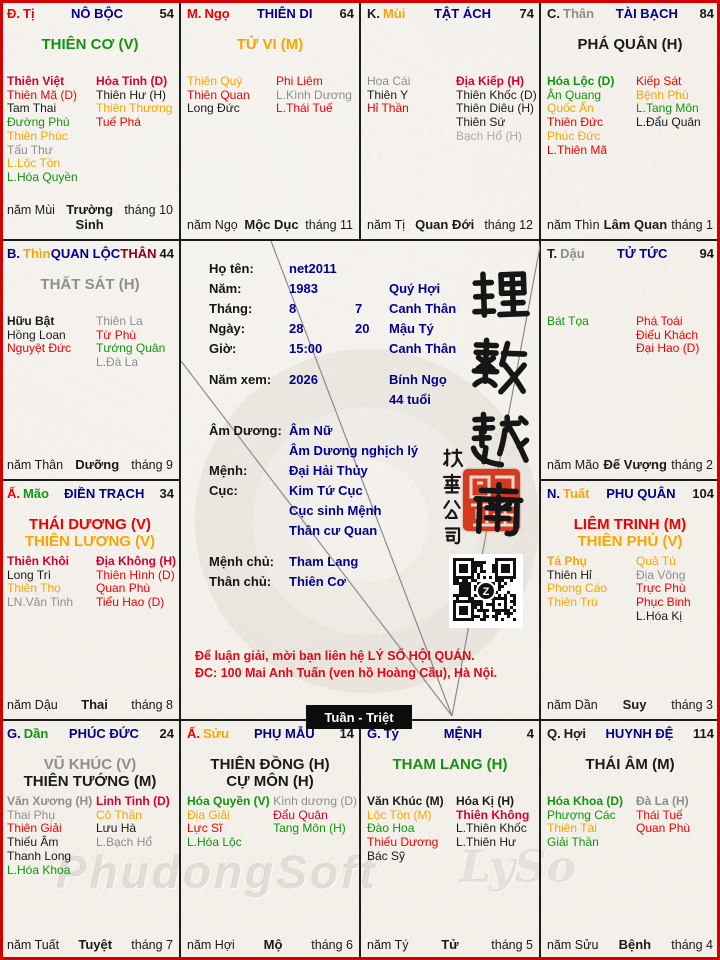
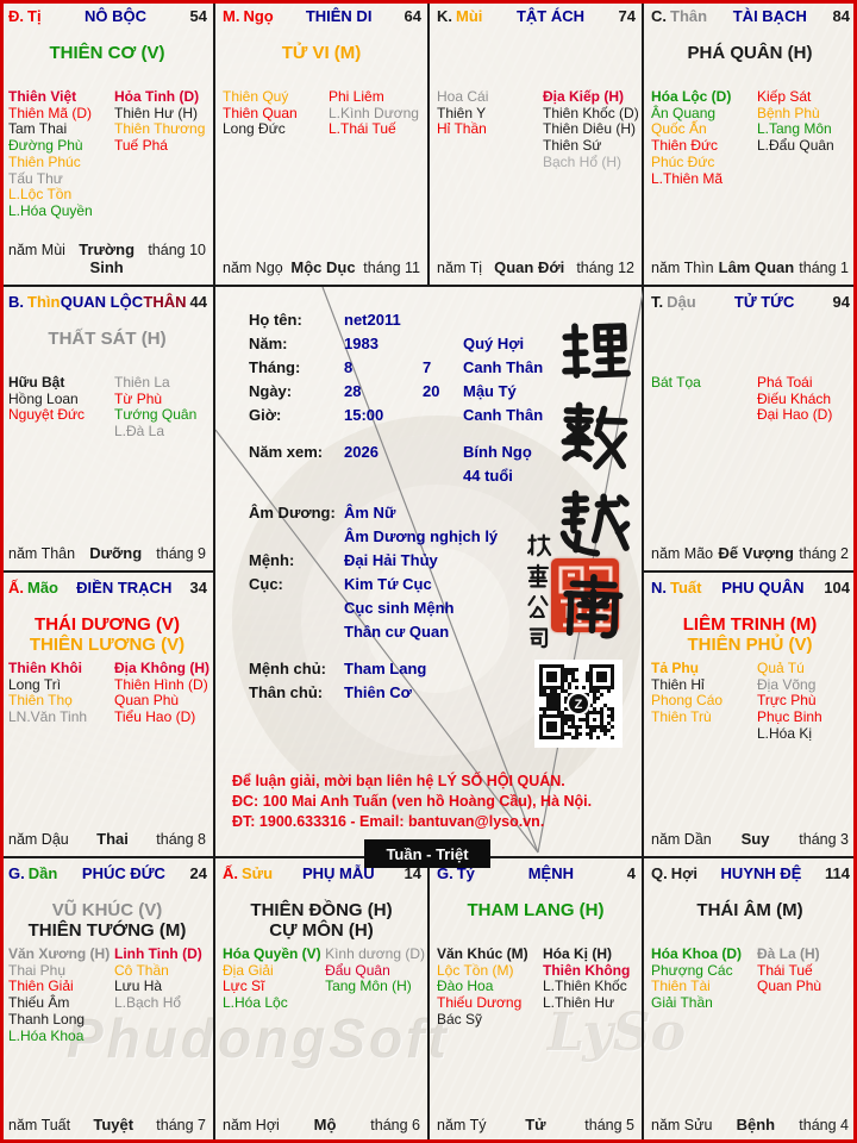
  PhudongSoft
  LySo
  Họ tên:
  net2011
  Năm:
  1983
  Quý Hợi
  Tháng:
  8
  7
  Canh Thân
  Ngày:
  28
  20
  Mậu Tý
  Giờ:
  15:00
  Canh Thân
  Năm xem:
  2026
  Bính Ngọ
  44 tuổi
  Âm Dương:
  Âm Nữ
  Âm Dương nghịch lý
  Mệnh:
  Đại Hải Thủy
  Cục:
  Kim Tứ Cục
  Cục sinh Mệnh
  Thân cư Quan
  Mệnh chủ:
  Tham Lang
  Thân chủ:
  Thiên Cơ
  Z
  Để luận giải, mời bạn liên hệ LÝ SỐ HỘI QUÁN.
  ĐC: 100 Mai Anh Tuấn (ven hồ Hoàng Cầu), Hà Nội.
+ ĐT: 1900.633316 - Email: bantuvan@lyso.vn.
  Tuần - Triệt
  Đ.
  Tị
  NÔ BỘC
  54
  THIÊN CƠ (V)
  Thiên Việt
  Thiên Mã (D)
  Tam Thai
  Đường Phù
  Thiên Phúc
  Tấu Thư
  L.Lộc Tồn
  L.Hóa Quyền
  Hỏa Tinh (D)
  Thiên Hư (H)
  Thiên Thương
  Tuế Phá
  năm Mùi
  Trường Sinh
  tháng 10
  M.
  Ngọ
  THIÊN DI
  64
  TỬ VI (M)
  Thiên Quý
  Thiên Quan
  Long Đức
  Phi Liêm
  L.Kình Dương
  L.Thái Tuế
  năm Ngọ
  Mộc Dục
  tháng 11
  K.
  Mùi
  TẬT ÁCH
  74
  Hoa Cái
  Thiên Y
  Hỉ Thần
  Địa Kiếp (H)
  Thiên Khốc (D)
  Thiên Diêu (H)
  Thiên Sứ
  Bạch Hổ (H)
  năm Tị
  Quan Đới
  tháng 12
  C.
  Thân
  TÀI BẠCH
  84
  PHÁ QUÂN (H)
  Hóa Lộc (D)
  Ân Quang
  Quốc Ấn
  Thiên Đức
  Phúc Đức
  L.Thiên Mã
  Kiếp Sát
  Bệnh Phù
  L.Tang Môn
  L.Đẩu Quân
  năm Thìn
  Lâm Quan
  tháng 1
  B.
  Thìn
  QUAN LỘC
  THÂN
  44
  THẤT SÁT (H)
  Hữu Bật
  Hồng Loan
  Nguyệt Đức
  Thiên La
  Từ Phù
  Tướng Quân
  L.Đà La
  năm Thân
  Dưỡng
  tháng 9
  T.
  Dậu
  TỬ TỨC
  94
  Bát Tọa
  Phá Toái
  Điếu Khách
  Đại Hao (D)
  năm Mão
  Đế Vượng
  tháng 2
  Ấ.
  Mão
  ĐIỀN TRẠCH
  34
  THÁI DƯƠNG (V)
  THIÊN LƯƠNG (V)
  Thiên Khôi
  Long Trì
  Thiên Thọ
  LN.Văn Tinh
  Địa Không (H)
  Thiên Hình (D)
  Quan Phù
  Tiểu Hao (D)
  năm Dậu
  Thai
  tháng 8
  N.
  Tuất
  PHU QUÂN
  104
  LIÊM TRINH (M)
  THIÊN PHỦ (V)
  Tả Phụ
  Thiên Hỉ
  Phong Cáo
  Thiên Trù
  Quả Tú
  Địa Võng
  Trực Phù
  Phục Binh
  L.Hóa Kị
  năm Dần
  Suy
  tháng 3
  G.
  Dần
  PHÚC ĐỨC
  24
  VŨ KHÚC (V)
  THIÊN TƯỚNG (M)
  Văn Xương (H)
  Thai Phụ
  Thiên Giải
  Thiếu Âm
  Thanh Long
  L.Hóa Khoa
  Linh Tinh (D)
  Cô Thần
  Lưu Hà
  L.Bạch Hổ
  năm Tuất
  Tuyệt
  tháng 7
  Ấ.
  Sửu
  PHỤ MẪU
  14
  THIÊN ĐỒNG (H)
  CỰ MÔN (H)
  Hóa Quyền (V)
  Địa Giải
  Lực Sĩ
  L.Hóa Lộc
  Kình dương (D)
  Đẩu Quân
  Tang Môn (H)
  năm Hợi
  Mộ
  tháng 6
  G.
  Tý
  MỆNH
  4
  THAM LANG (H)
  Văn Khúc (M)
  Lộc Tồn (M)
  Đào Hoa
  Thiếu Dương
  Bác Sỹ
  Hóa Kị (H)
  Thiên Không
  L.Thiên Khốc
  L.Thiên Hư
  năm Tý
  Tử
  tháng 5
  Q.
  Hợi
  HUYNH ĐỆ
  114
  THÁI ÂM (M)
  Hóa Khoa (D)
  Phượng Các
  Thiên Tài
  Giải Thần
  Đà La (H)
  Thái Tuế
  Quan Phù
  năm Sửu
  Bệnh
  tháng 4
